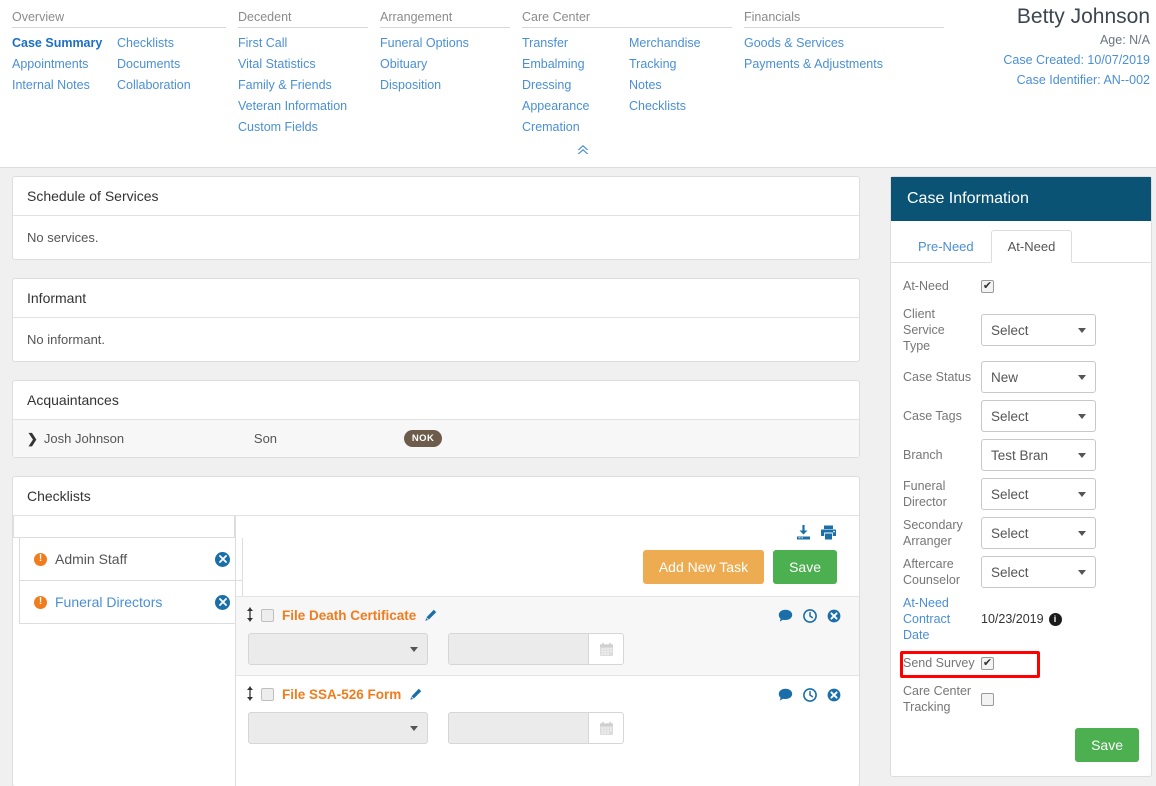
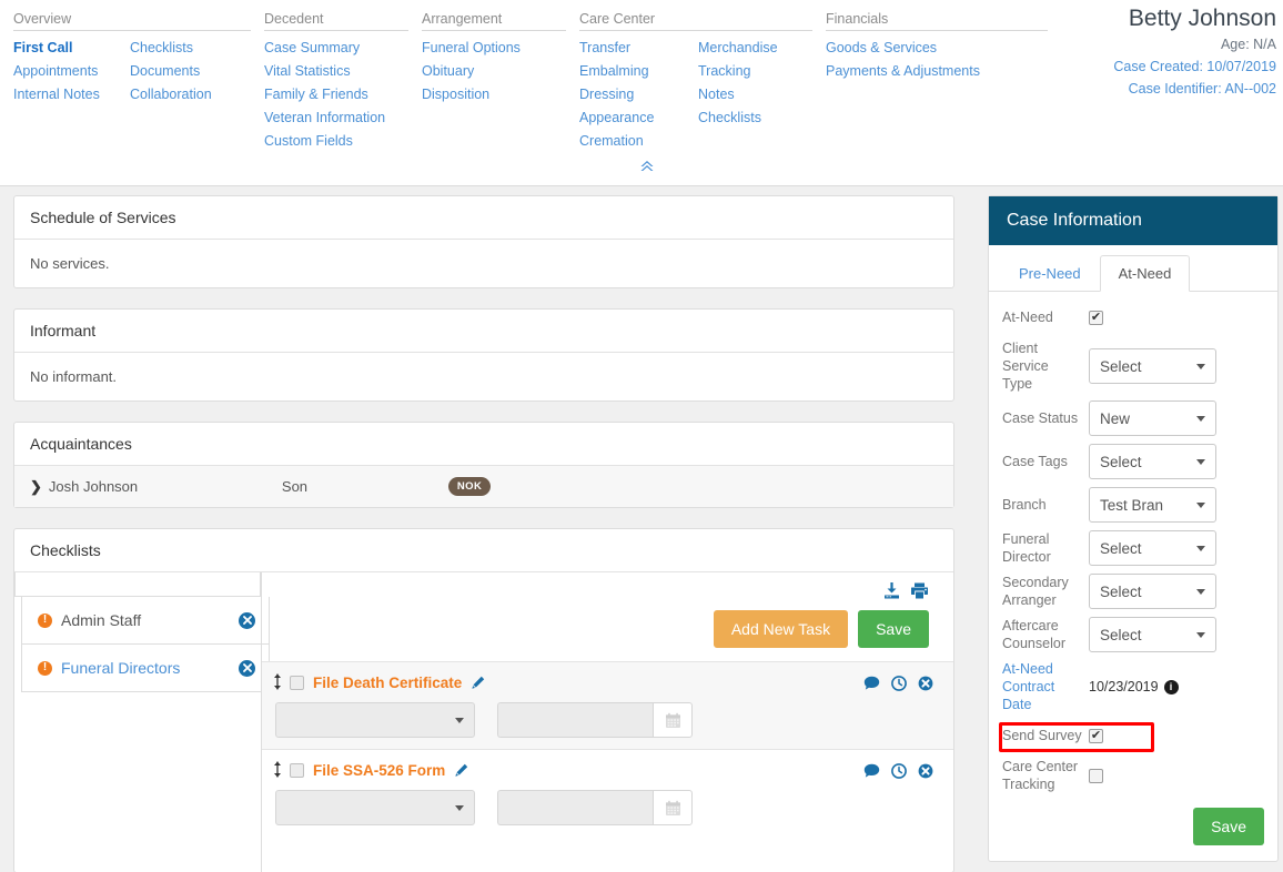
  Overview
- Case Summary
+ First Call
  Appointments
  Internal Notes
  Checklists
  Documents
  Collaboration
  Decedent
- First Call
+ Case Summary
  Vital Statistics
  Family & Friends
  Veteran Information
  Custom Fields
  Arrangement
  Funeral Options
  Obituary
  Disposition
  Care Center
  Transfer
  Embalming
  Dressing
  Appearance
  Cremation
  Merchandise
  Tracking
  Notes
  Checklists
  Financials
  Goods & Services
  Payments & Adjustments
  Betty Johnson
  Age: N/A
  Case Created: 10/07/2019
  Case Identifier: AN--002
  Schedule of Services
  No services.
  Informant
  No informant.
  Acquaintances
  ❯
  Josh Johnson
  Son
  NOK
  Checklists
  !
  Admin Staff
  !
  Funeral Directors
  Add New Task
  Save
  File Death Certificate
  File SSA-526 Form
  Case Information
  Pre-Need
  At-Need
  At-Need
  ✔
  Client Service Type
  Select
  Case Status
  New
  Case Tags
  Select
  Branch
  Test Bran
  Funeral Director
  Select
  Secondary Arranger
  Select
  Aftercare Counselor
  Select
  At-Need Contract Date
  10/23/2019
  i
  Send Survey
  ✔
  Care Center Tracking
  Save
